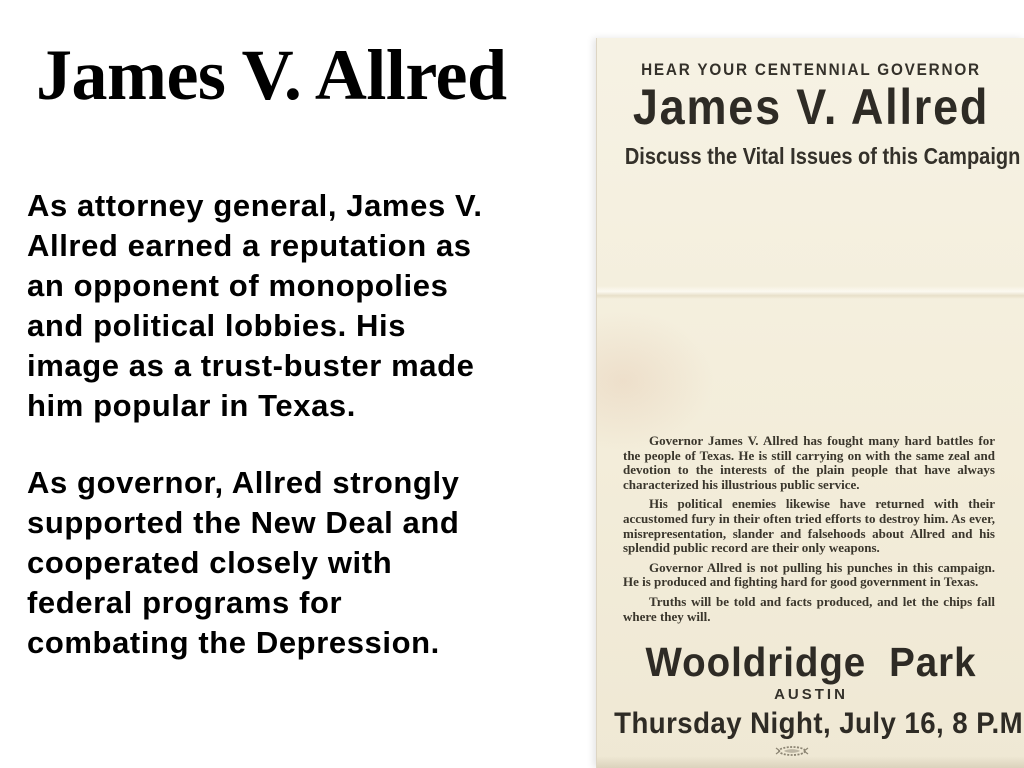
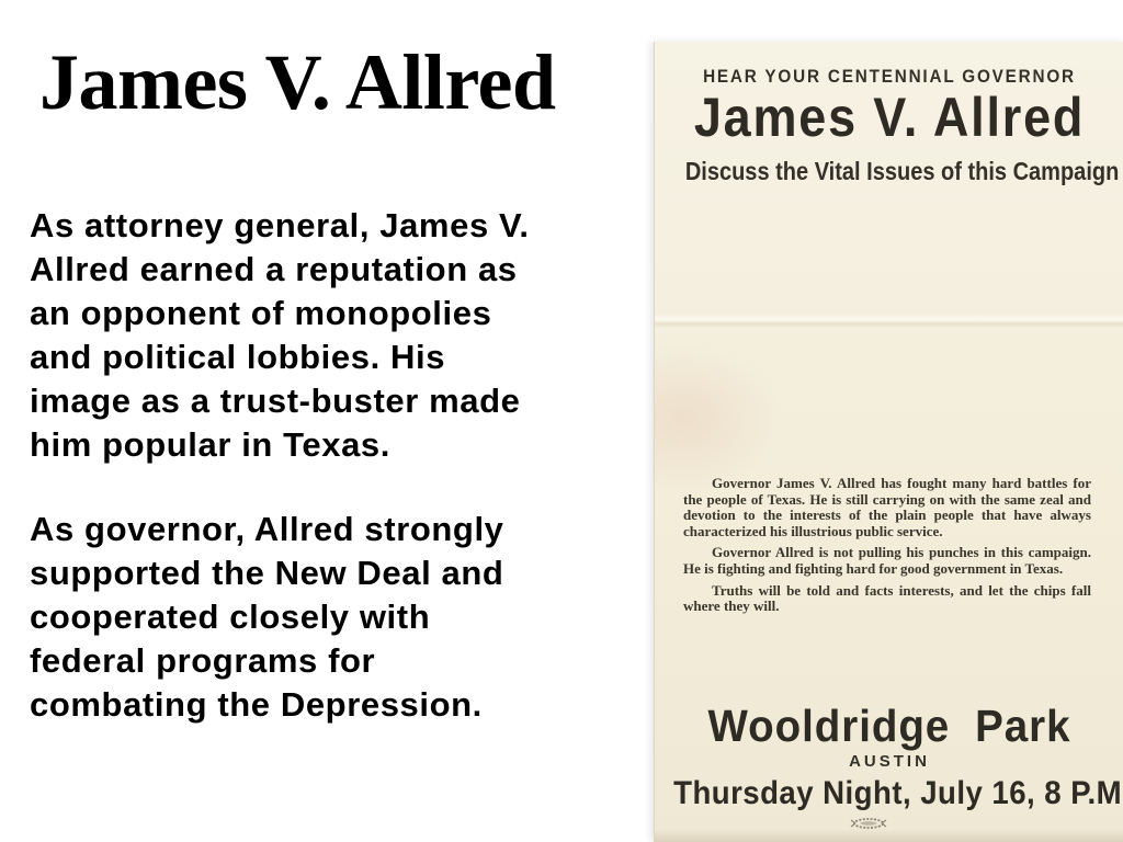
  James V. Allred
  As attorney general, James V.
  Allred earned a reputation as
  an opponent of monopolies
  and political lobbies. His
  image as a trust-buster made
  him popular in Texas.
  As governor, Allred strongly
  supported the New Deal and
  cooperated closely with
  federal programs for
  combating the Depression.
  HEAR YOUR CENTENNIAL GOVERNOR
  James V. Allred
  Discuss the Vital Issues of this Campaign
  Governor James V. Allred has fought many hard battles for the people of Texas. He is still carrying on with the same zeal and devotion to the interests of the plain people that have always characterized his illustrious public service.
- His political enemies likewise have returned with their accustomed fury in their often tried efforts to destroy him. As ever, misrepresentation, slander and falsehoods about Allred and his splendid public record are their only weapons.
- Governor Allred is not pulling his punches in this campaign. He is produced and fighting hard for good government in Texas.
+ Governor Allred is not pulling his punches in this campaign. He is fighting and fighting hard for good government in Texas.
- Truths will be told and facts produced, and let the chips fall where they will.
+ Truths will be told and facts interests, and let the chips fall where they will.
  Wooldridge Park
  AUSTIN
  Thursday Night, July 16, 8 P.M
